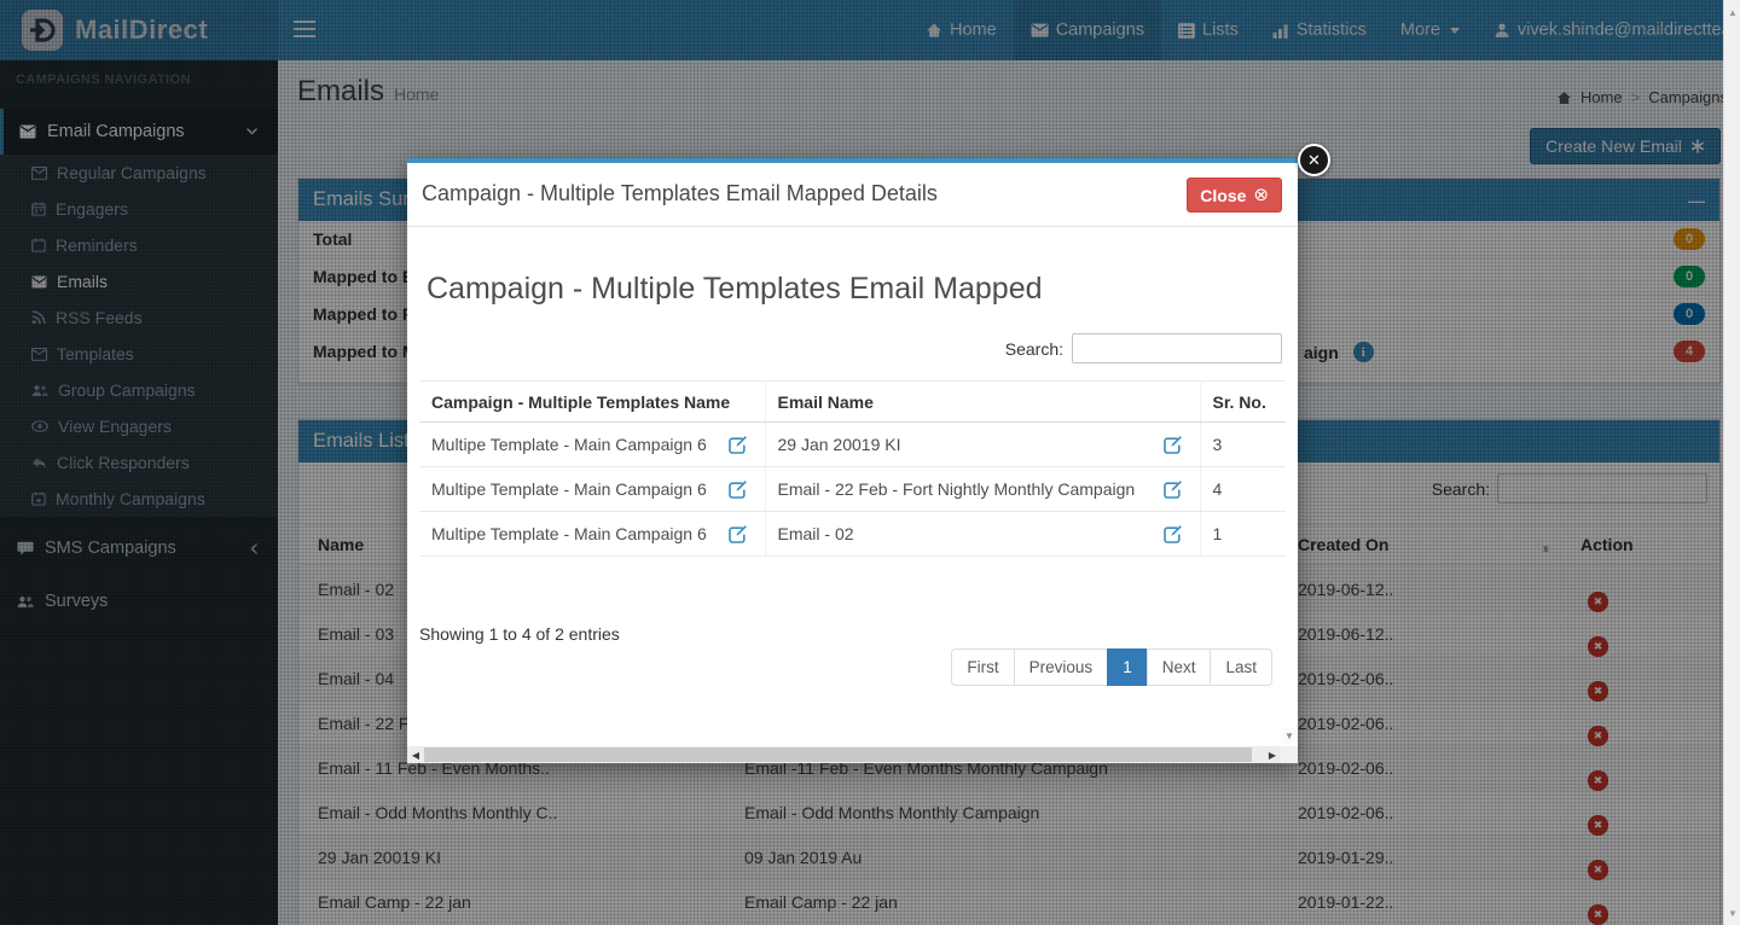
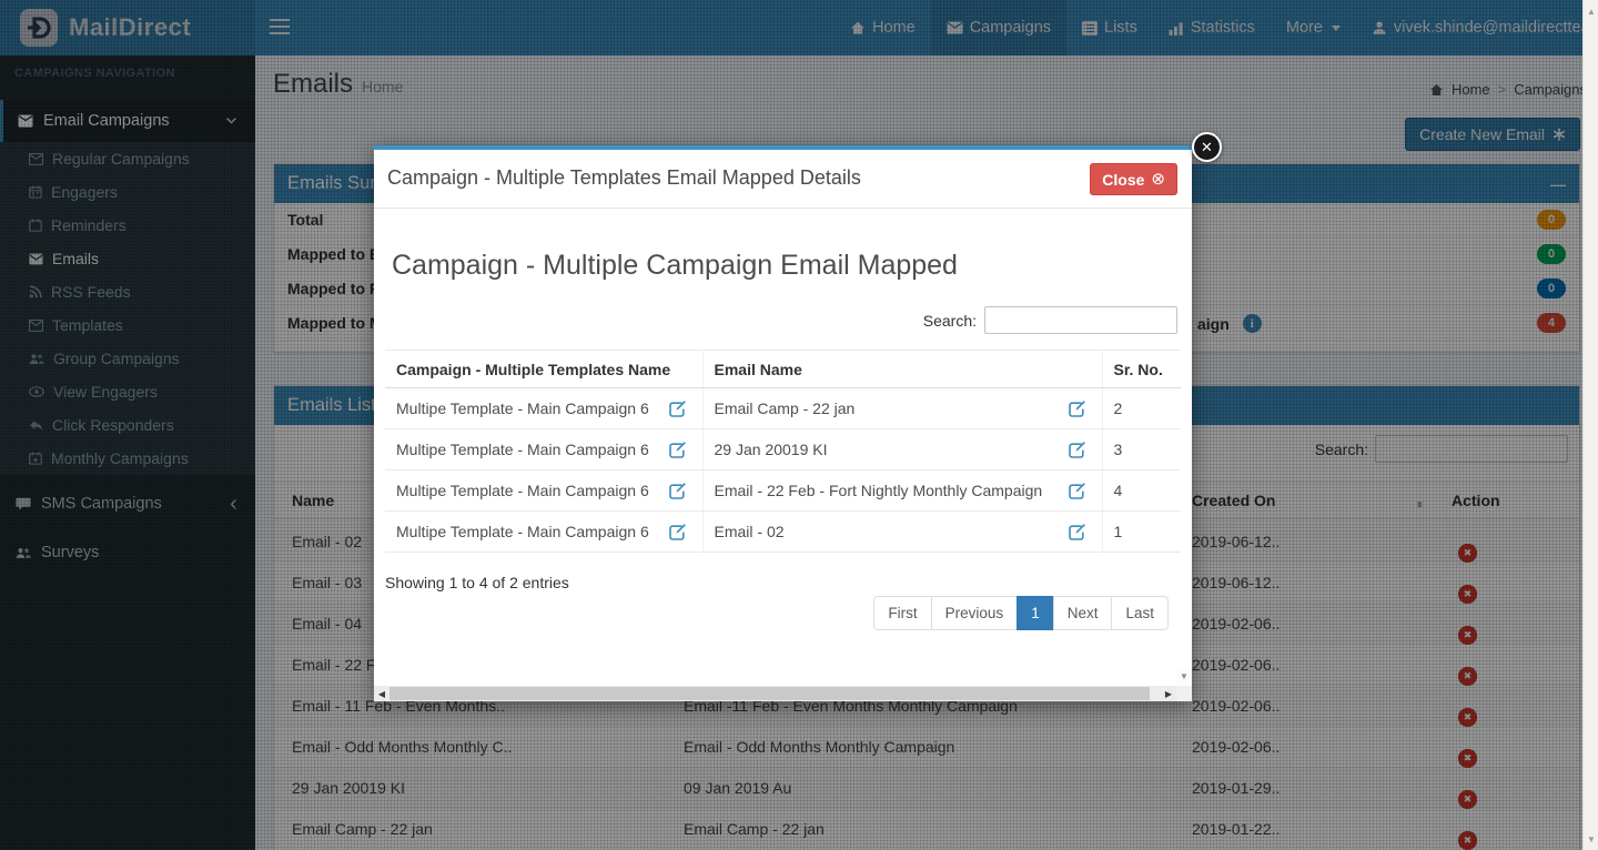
  Campaign - Multiple Templates Email Mapped Details
  Close
  ⊗
- Campaign - Multiple Templates Email Mapped
+ Campaign - Multiple Campaign Email Mapped
  Search:
  Campaign - Multiple Templates Name	Email Name	Sr. No.
+ Multipe Template - Main Campaign 6	Email Camp - 22 jan	2
  Multipe Template - Main Campaign 6	29 Jan 20019 KI	3
  Multipe Template - Main Campaign 6	Email - 22 Feb - Fort Nightly Monthly Campaign	4
  Multipe Template - Main Campaign 6	Email - 02	1
  Showing 1 to 4 of 2 entries
  First
  Previous
  1
  Next
  Last
  ▼
  ◀
  ▶
  ✕
  ▲
  ▼
